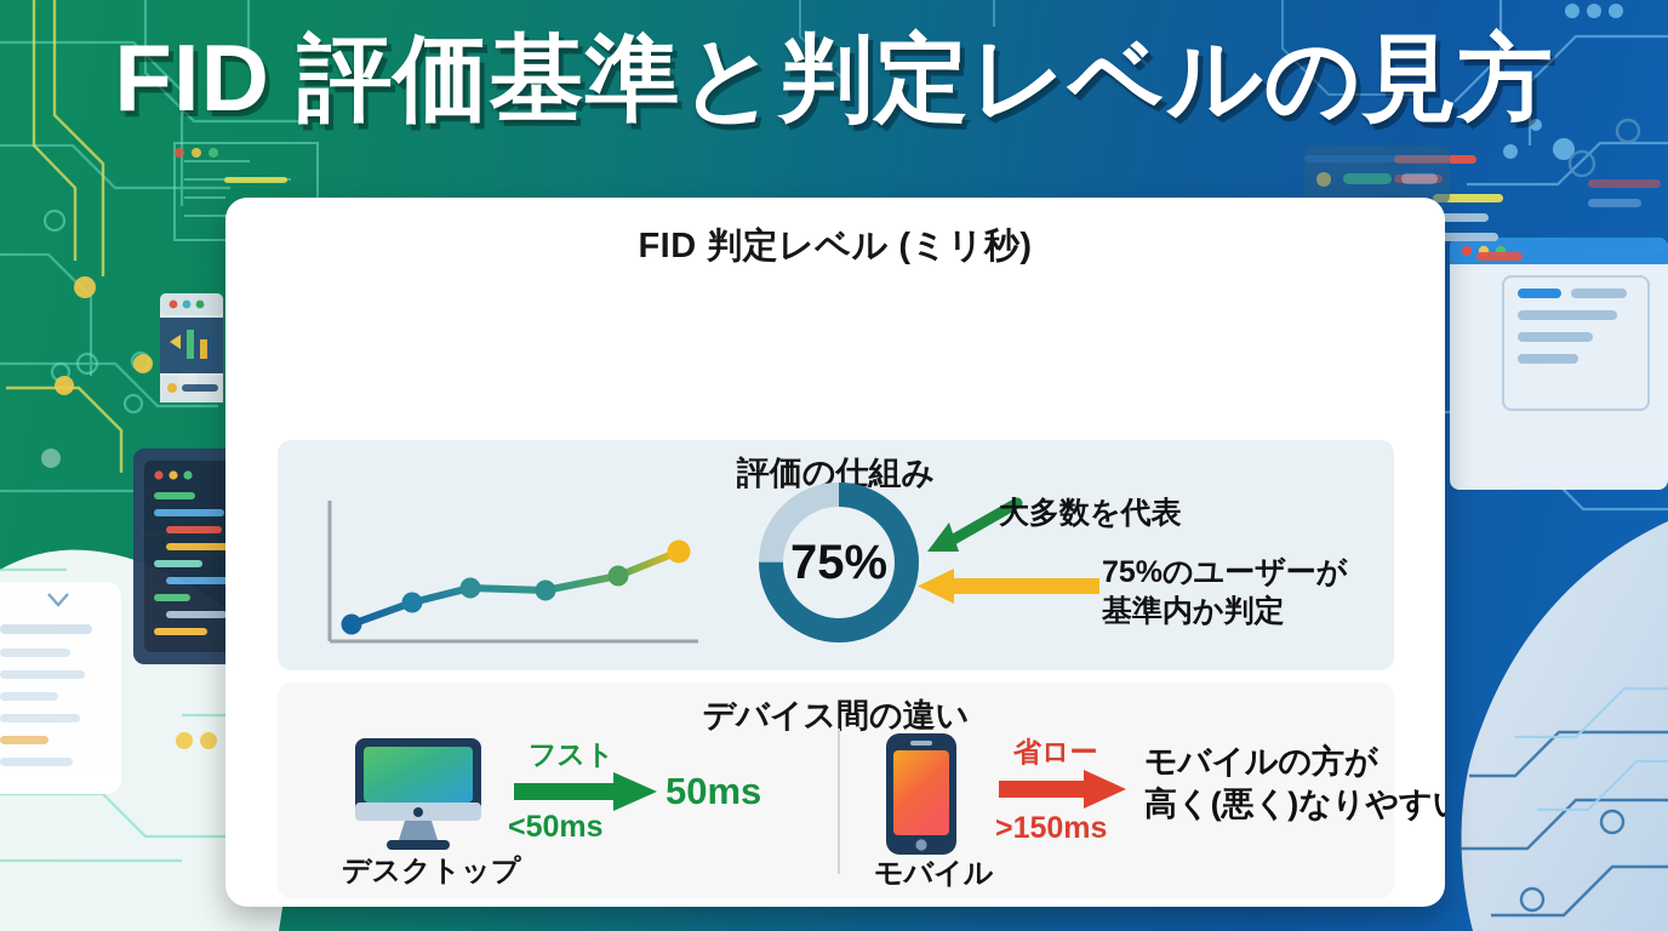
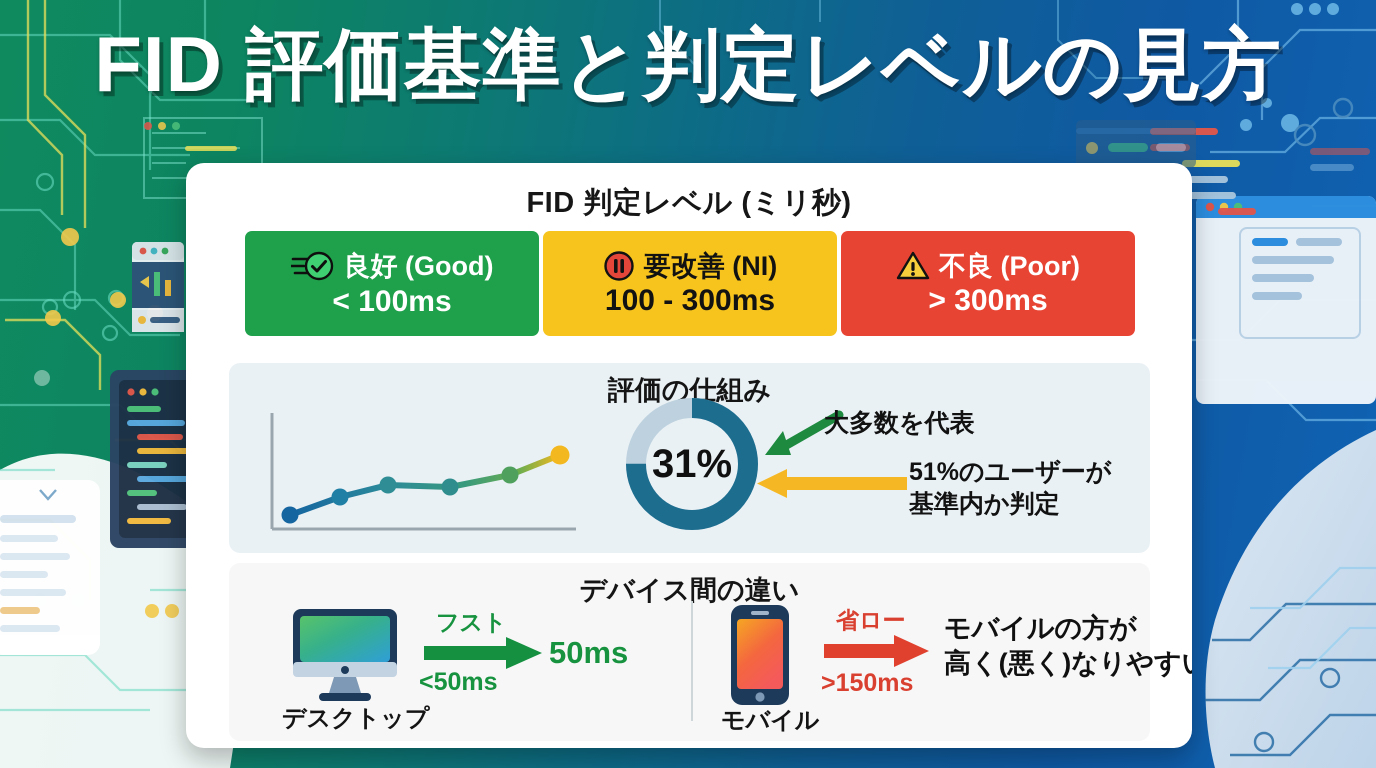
  FID 評価基準と判定レベルの見方
  FID 判定レベル (ミリ秒)
+ 良好 (Good)
+ < 100ms
+ 要改善 (NI)
+ 100 - 300ms
+ 不良 (Poor)
+ > 300ms
  評価の仕組み
- 75%
+ 31%
  大多数を代表
- 75%のユーザーが
+ 51%のユーザーが
  基準内か判定
  デバイス間の違い
  デスクトップ
  フスト
  <50ms
  50ms
  モバイル
  省ロー
  >150ms
  モバイルの方が
  高く(悪く)なりやす
